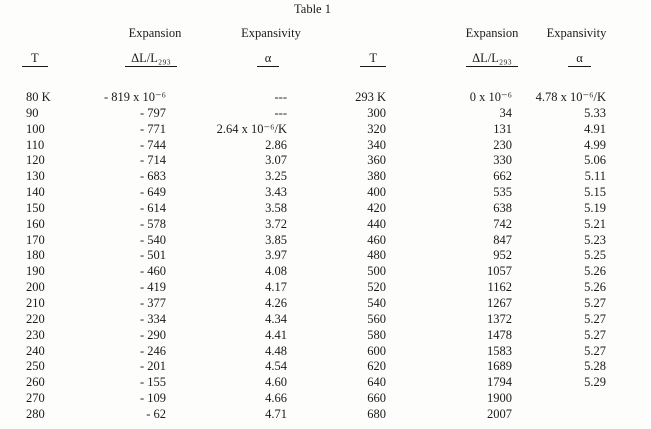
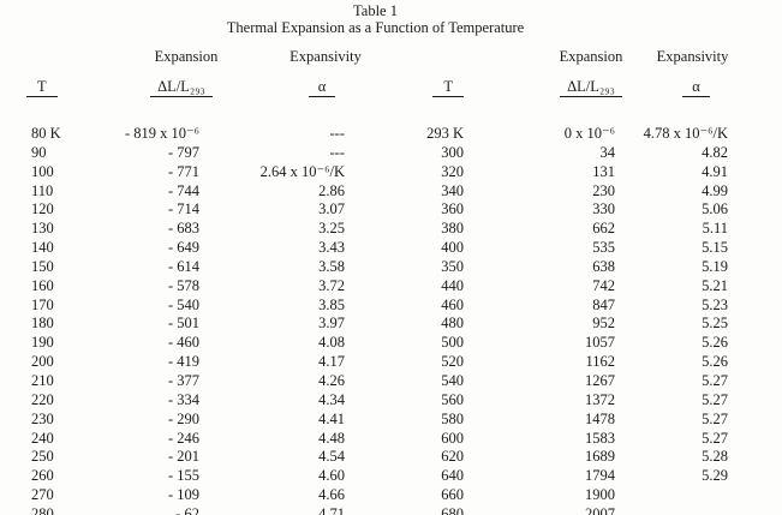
  Table 1
+ Thermal Expansion as a Function of Temperature
  Expansion
  Expansivity
  Expansion
  Expansivity
  T
  ΔL/L₂₉₃
  α
  T
  ΔL/L₂₉₃
  α
  80 K
  - 819 x 10⁻⁶
  ---
  293 K
  0 x 10⁻⁶
  4.78 x 10⁻⁶/K
  90
  - 797
  ---
  300
  34
- 5.33
+ 4.82
  100
  - 771
  2.64 x 10⁻⁶/K
  320
  131
  4.91
  110
  - 744
  2.86
  340
  230
  4.99
  120
  - 714
  3.07
  360
  330
  5.06
  130
  - 683
  3.25
  380
  662
  5.11
  140
  - 649
  3.43
  400
  535
  5.15
  150
  - 614
  3.58
- 420
+ 350
  638
  5.19
  160
  - 578
  3.72
  440
  742
  5.21
  170
  - 540
  3.85
  460
  847
  5.23
  180
  - 501
  3.97
  480
  952
  5.25
  190
  - 460
  4.08
  500
  1057
  5.26
  200
  - 419
  4.17
  520
  1162
  5.26
  210
  - 377
  4.26
  540
  1267
  5.27
  220
  - 334
  4.34
  560
  1372
  5.27
  230
  - 290
  4.41
  580
  1478
  5.27
  240
  - 246
  4.48
  600
  1583
  5.27
  250
  - 201
  4.54
  620
  1689
  5.28
  260
  - 155
  4.60
  640
  1794
  5.29
  270
  - 109
  4.66
  660
  1900
  280
  - 62
  4.71
  680
  2007
